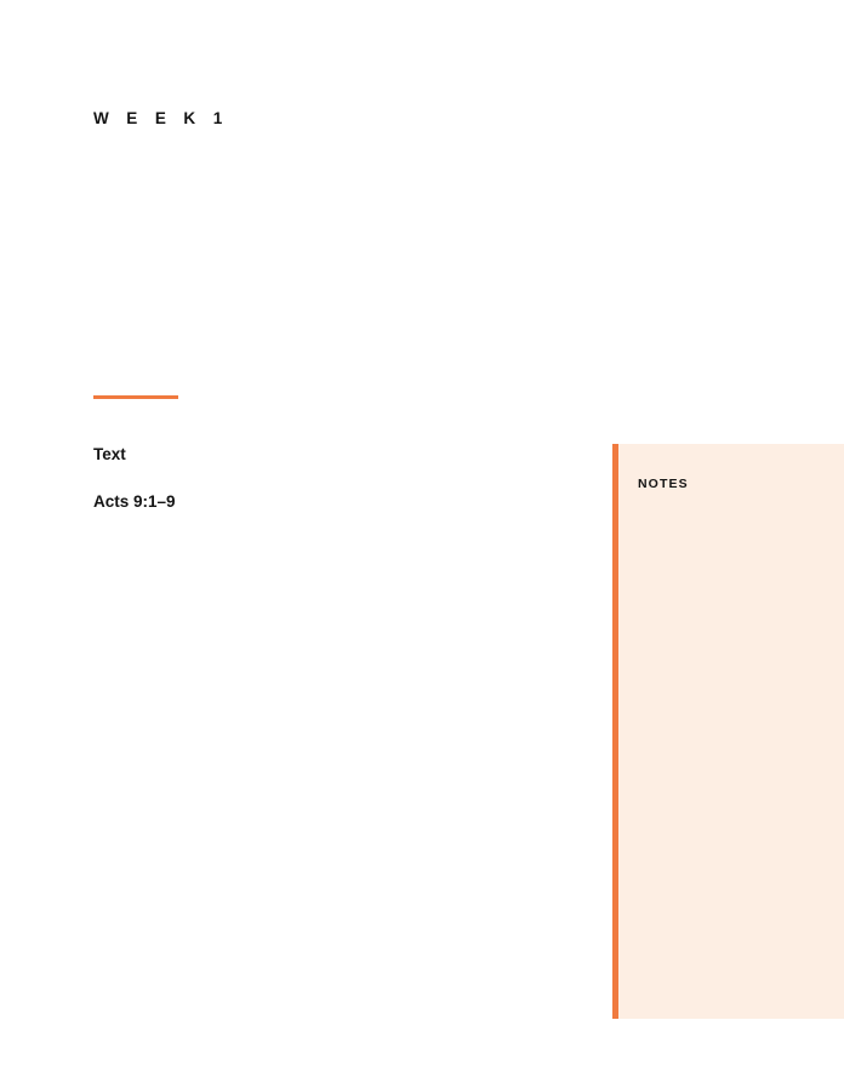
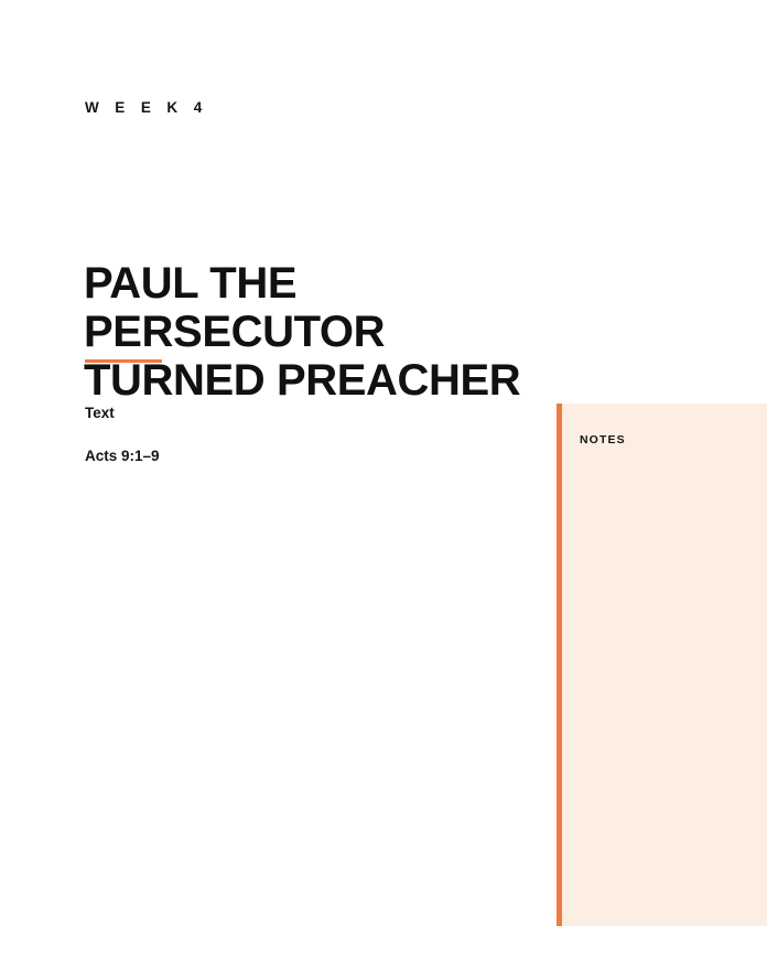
  NOTES
- W E E K 1
+ W E E K 4
+ PAUL THE PERSECUTOR TURNED PREACHER
  Text
  Acts 9:1–9
